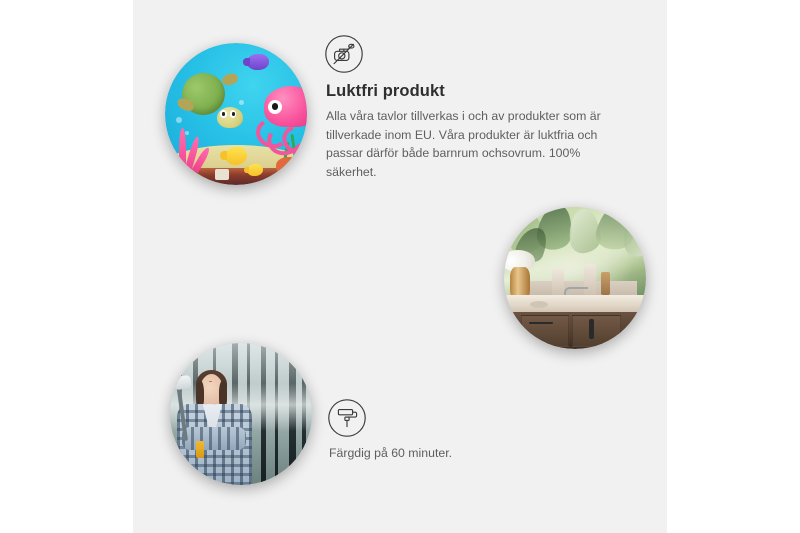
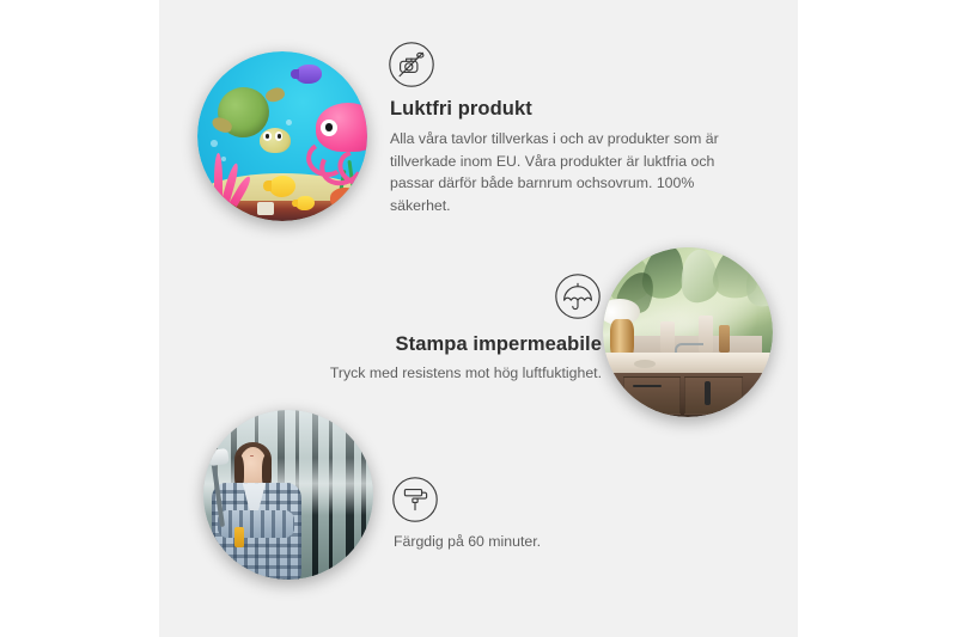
  Luktfri produkt
  Alla våra tavlor tillverkas i och av produkter som är tillverkade inom EU. Våra produkter är luktfria och passar därför både barnrum ochsovrum. 100% säkerhet.
+ Stampa impermeabile
+ Tryck med resistens mot hög luftfuktighet.
  Färgdig på 60 minuter.
